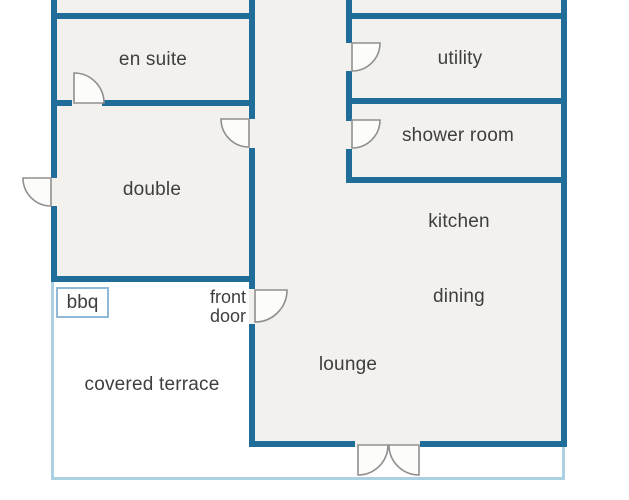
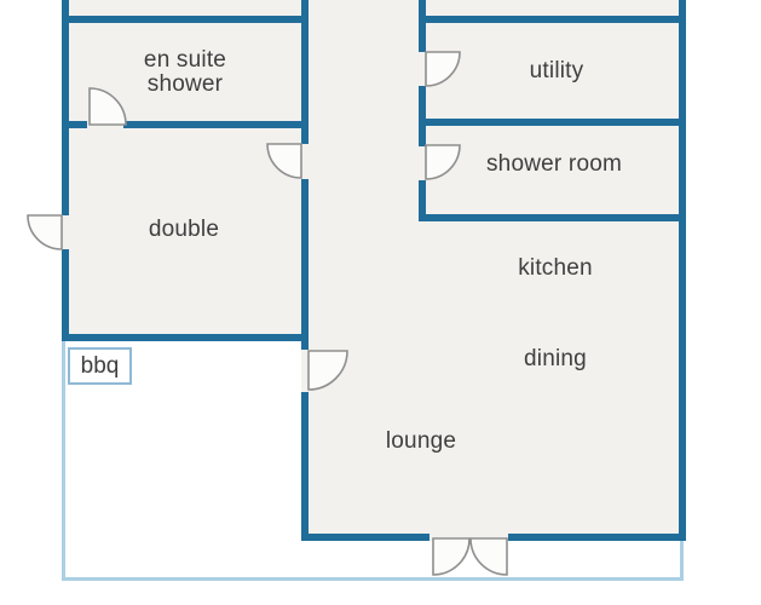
  en suite
+ shower
  double
  utility
  shower room
  kitchen
  dining
  lounge
- covered terrace
- front
- door
  bbq
